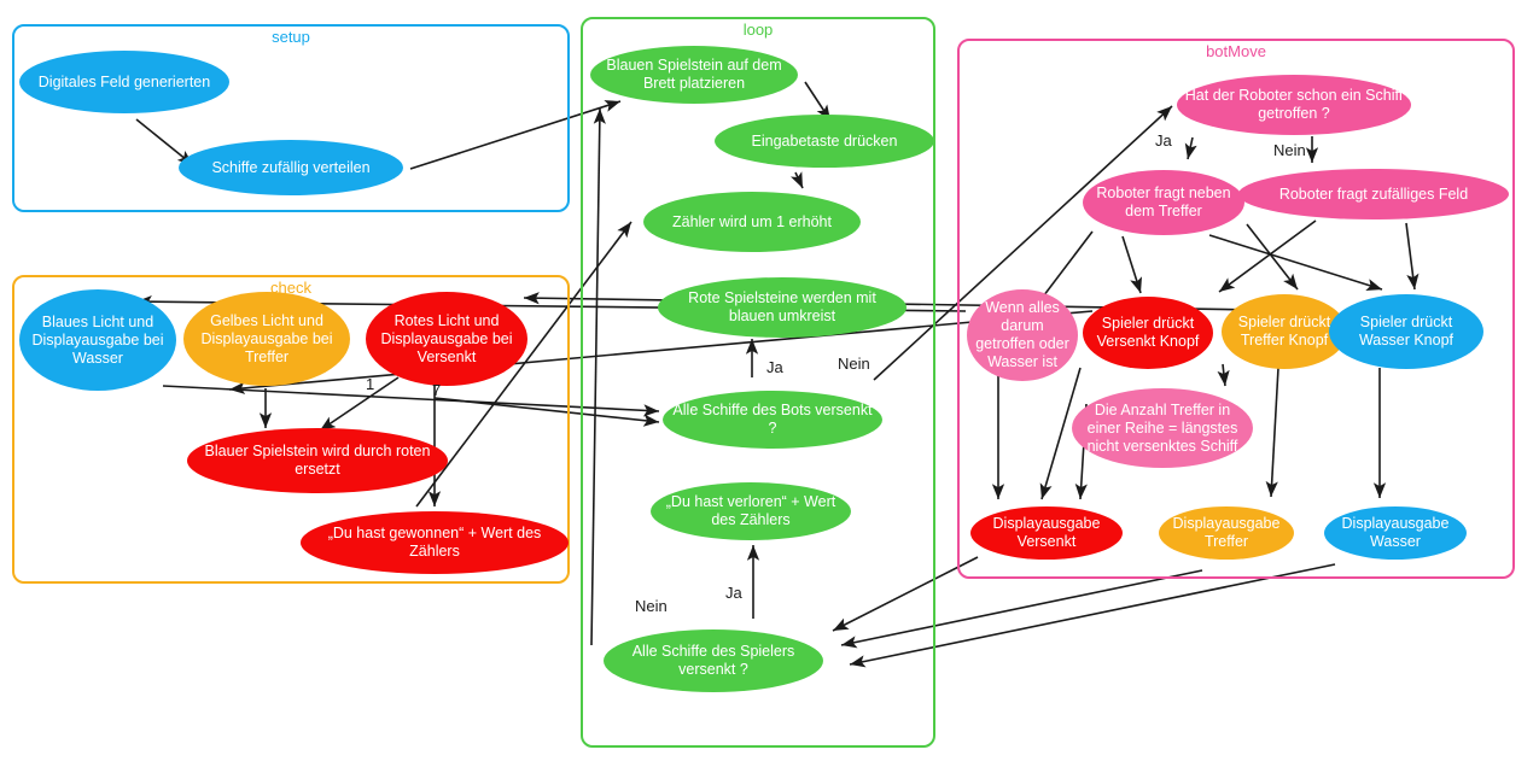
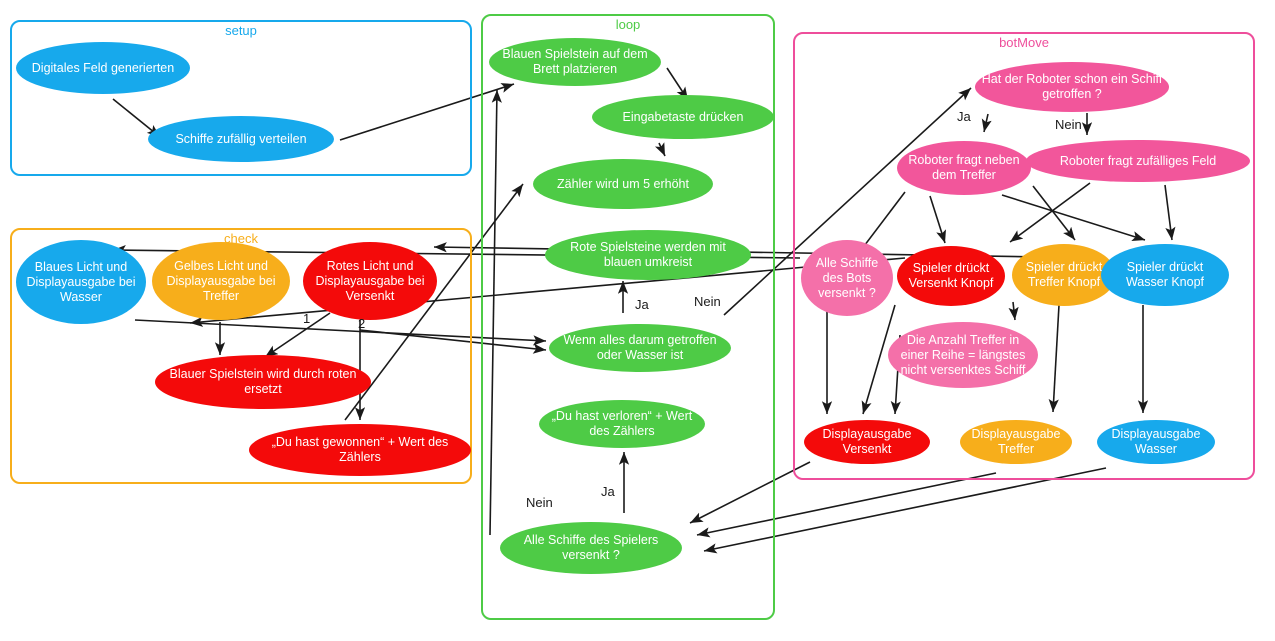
  setup
  check
  loop
  botMove
  Digitales Feld generierten
  Schiffe zufällig verteilen
  Blaues Licht und Displayausgabe bei Wasser
  Gelbes Licht und Displayausgabe bei Treffer
  Rotes Licht und Displayausgabe bei Versenkt
  Blauer Spielstein wird durch roten ersetzt
  „Du hast gewonnen“ + Wert des Zählers
  Blauen Spielstein auf dem Brett platzieren
  Eingabetaste drücken
- Zähler wird um 1 erhöht
+ Zähler wird um 5 erhöht
  Rote Spielsteine werden mit blauen umkreist
- Alle Schiffe des Bots versenkt ?
+ Wenn alles darum getroffen oder Wasser ist
  „Du hast verloren“ + Wert des Zählers
  Alle Schiffe des Spielers versenkt ?
  Hat der Roboter schon ein Schiff getroffen ?
  Roboter fragt neben dem Treffer
  Roboter fragt zufälliges Feld
- Wenn alles darum getroffen oder Wasser ist
+ Alle Schiffe des Bots versenkt ?
  Spieler drückt Versenkt Knopf
  Spieler drückt Treffer Knopf
  Spieler drückt Wasser Knopf
  Die Anzahl Treffer in einer Reihe = längstes nicht versenktes Schiff
  Displayausgabe Versenkt
  Displayausgabe Treffer
  Displayausgabe Wasser
  Ja
  Nein
  Ja
  Nein
  1
- 7
+ 2
  Ja
  Nein
